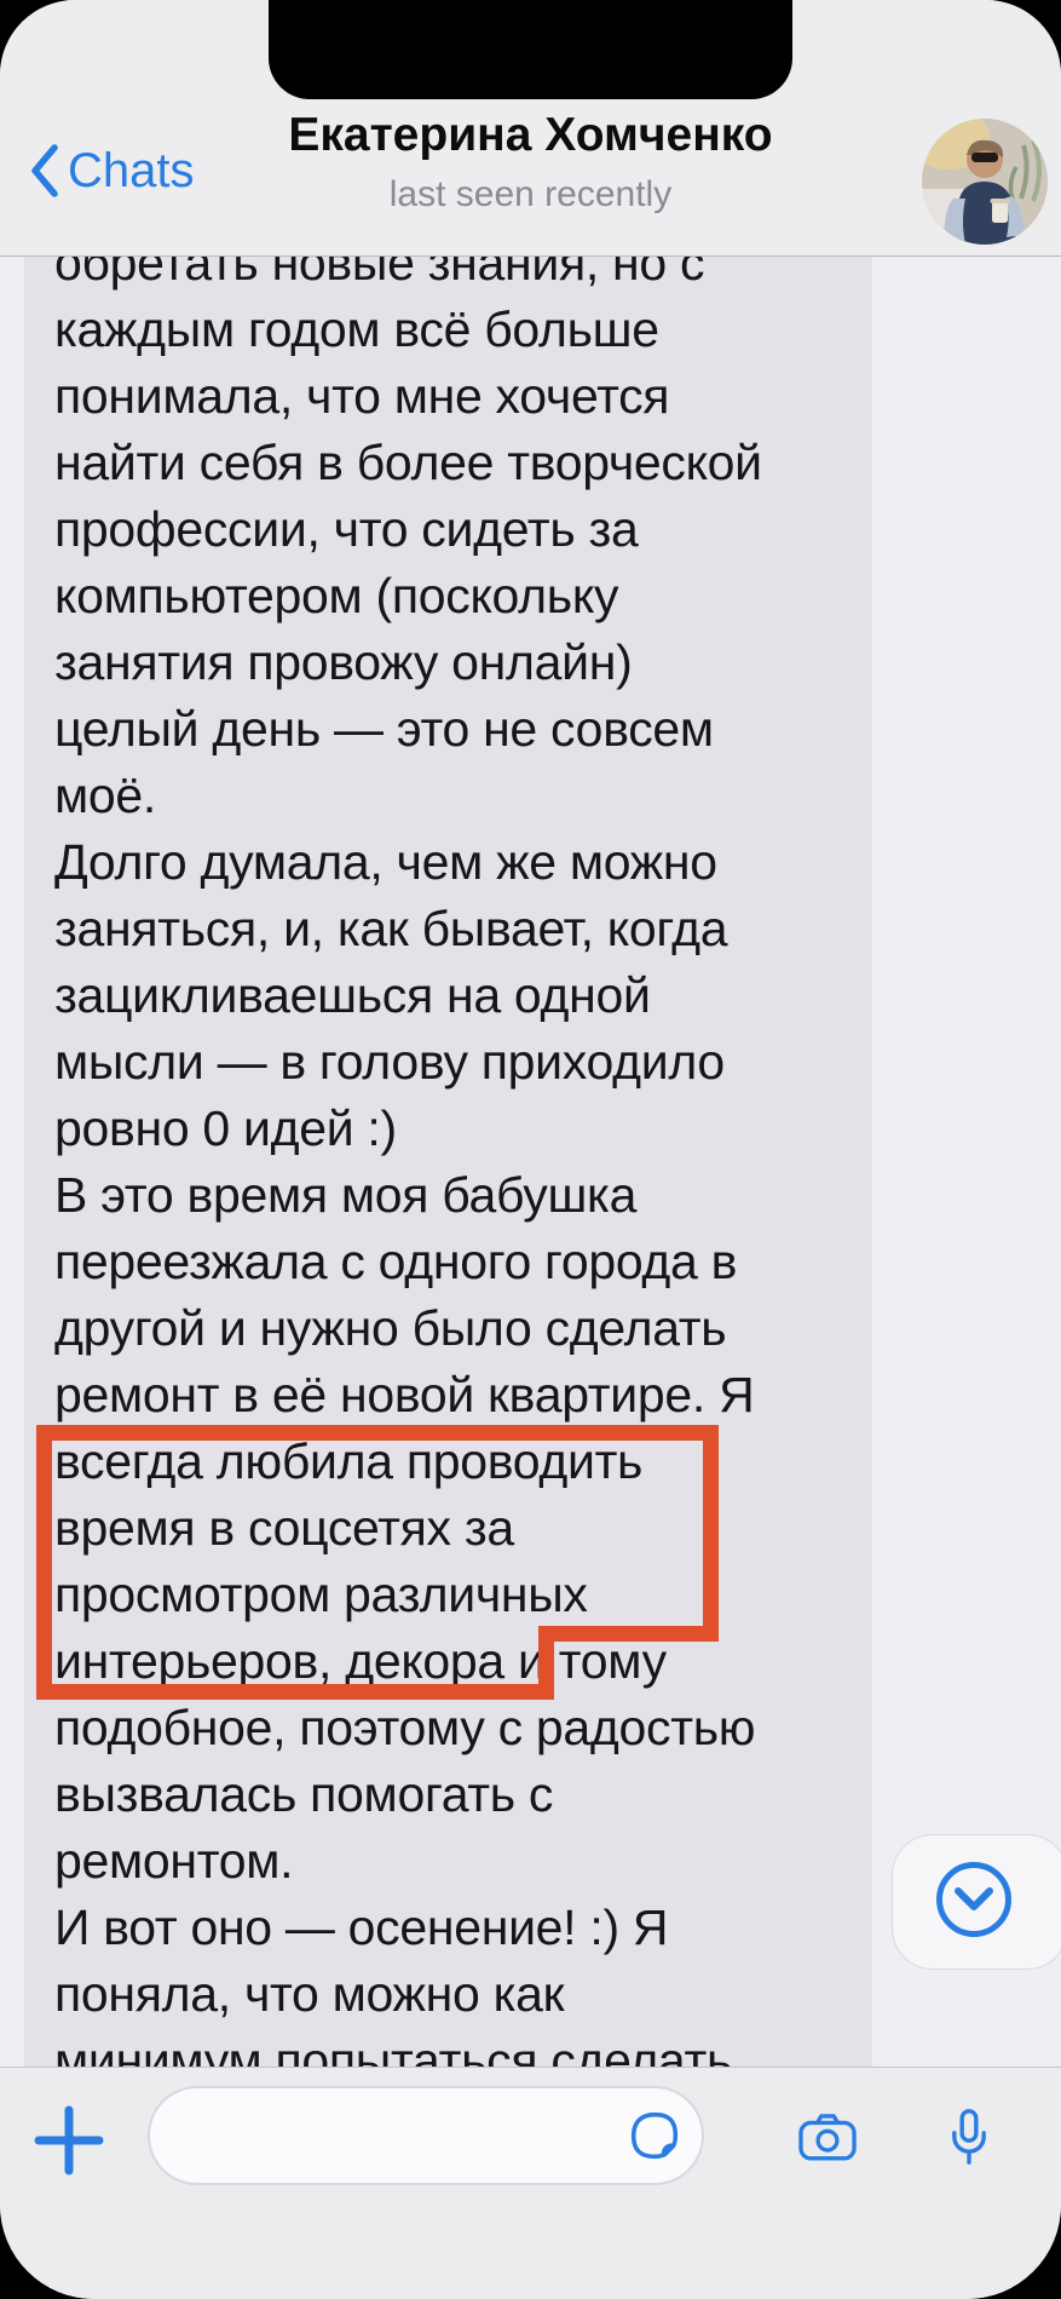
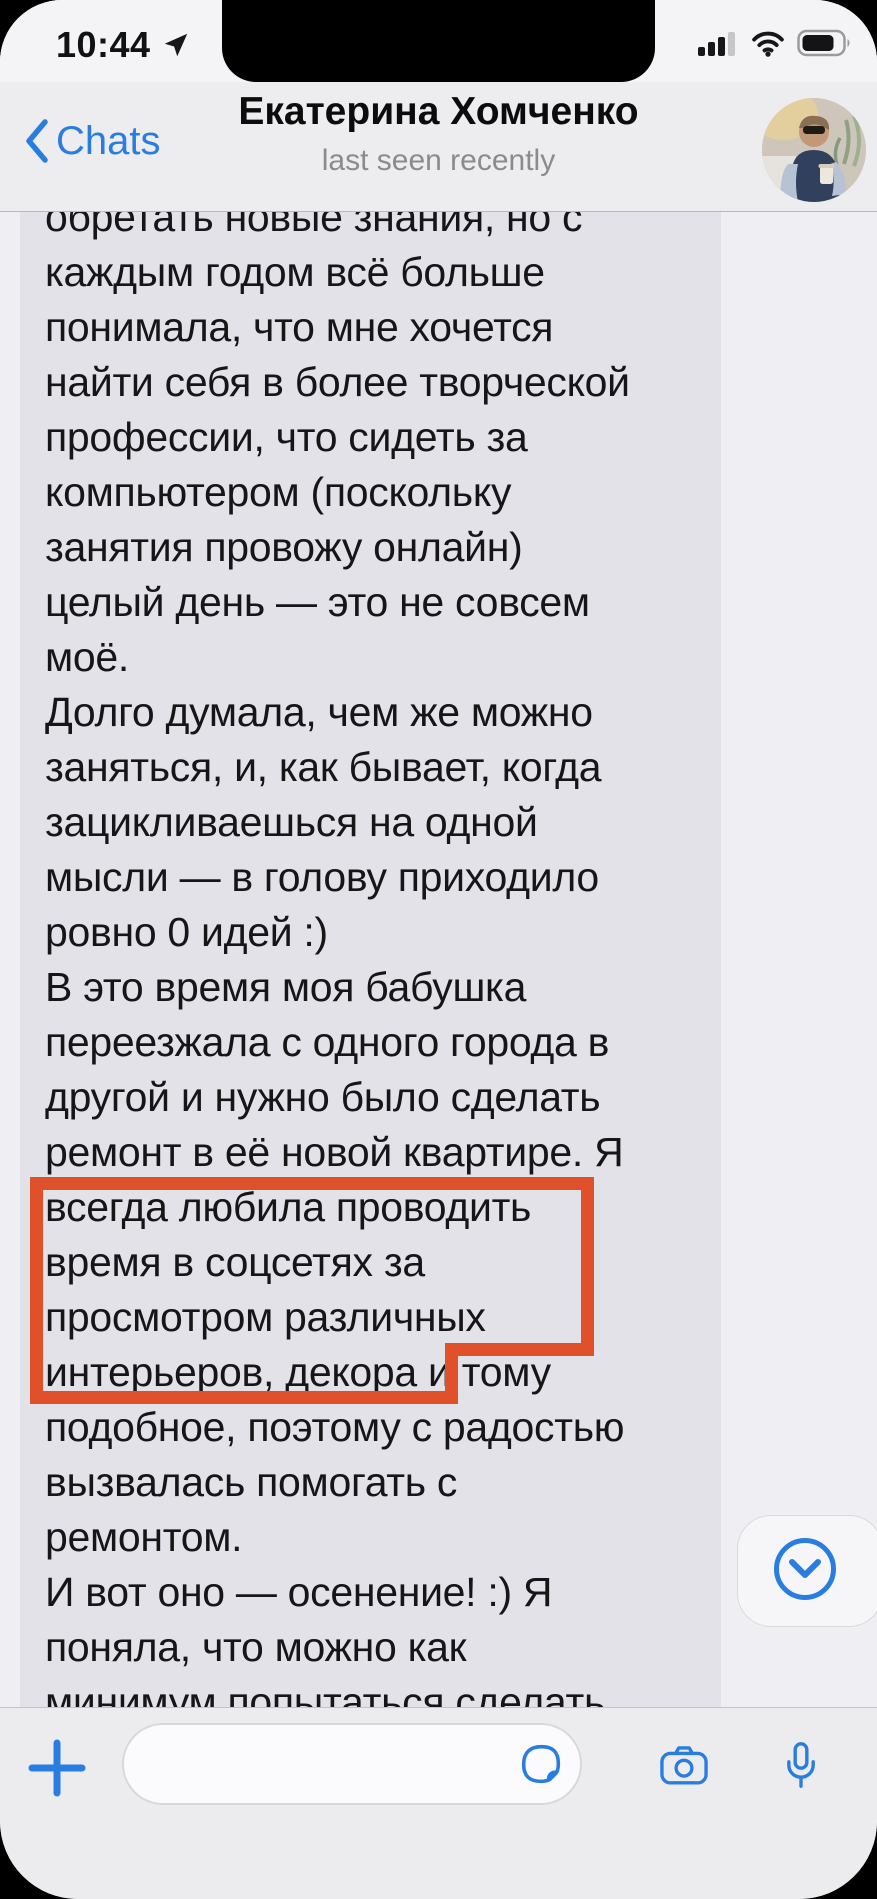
  обретать новые знания, но с
  каждым годом всё больше
  понимала, что мне хочется
  найти себя в более творческой
  профессии, что сидеть за
  компьютером (поскольку
  занятия провожу онлайн)
  целый день — это не совсем
  моё.
  Долго думала, чем же можно
  заняться, и, как бывает, когда
  зацикливаешься на одной
  мысли — в голову приходило
  ровно 0 идей :)
  В это время моя бабушка
  переезжала с одного города в
  другой и нужно было сделать
  ремонт в её новой квартире. Я
  всегда любила проводить
  время в соцсетях за
  просмотром различных
  интерьеров, декора и тому
  подобное, поэтому с радостью
  вызвалась помогать с
  ремонтом.
  И вот оно — осенение! :) Я
  поняла, что можно как
  минимум попытаться сделать
+ 10:44
  Chats
  Екатерина Хомченко
  last seen recently
